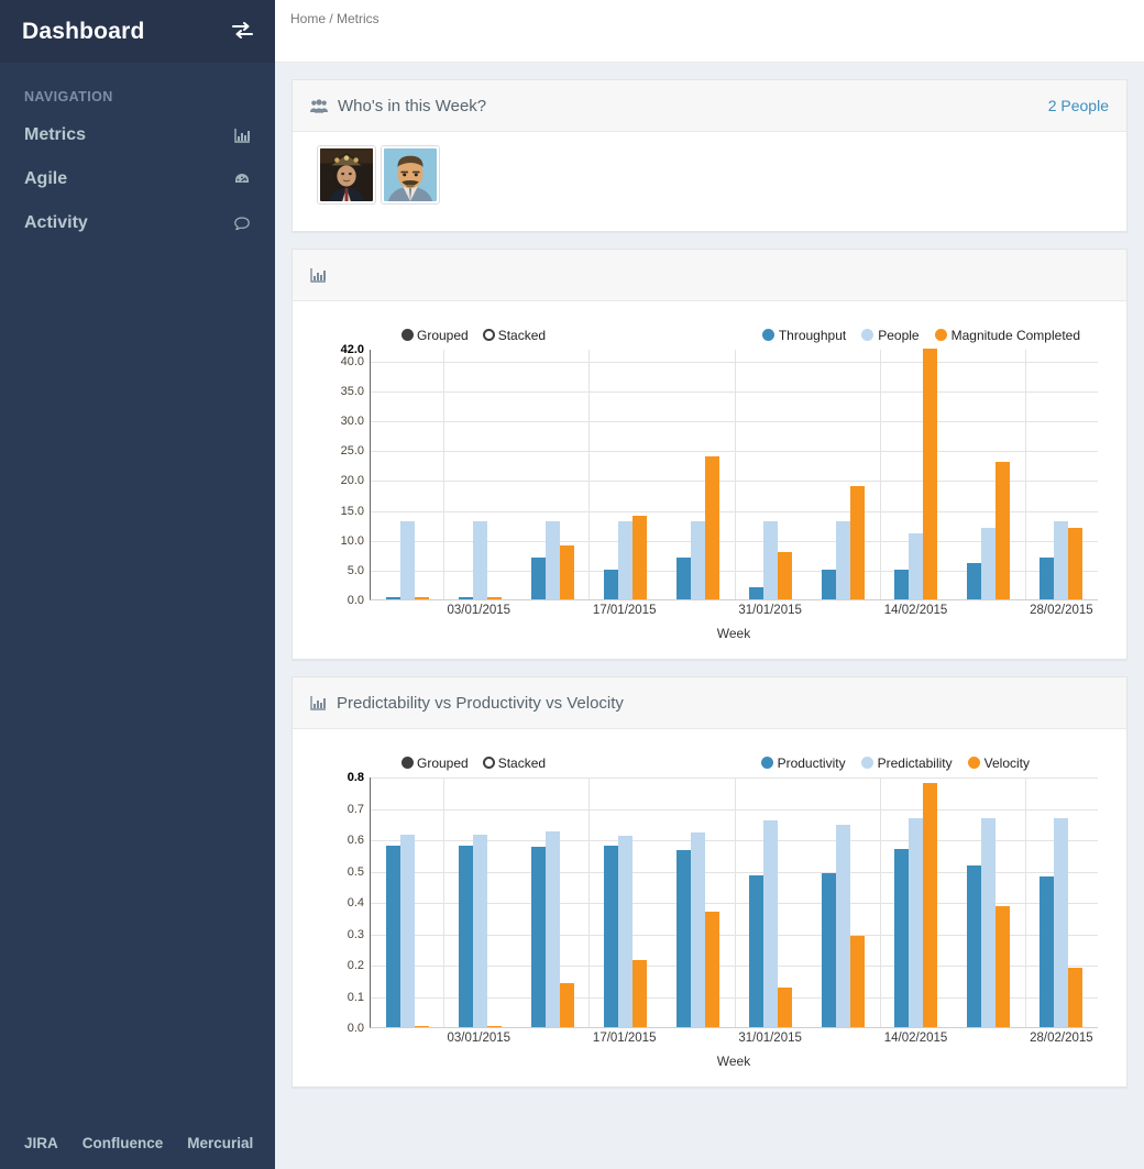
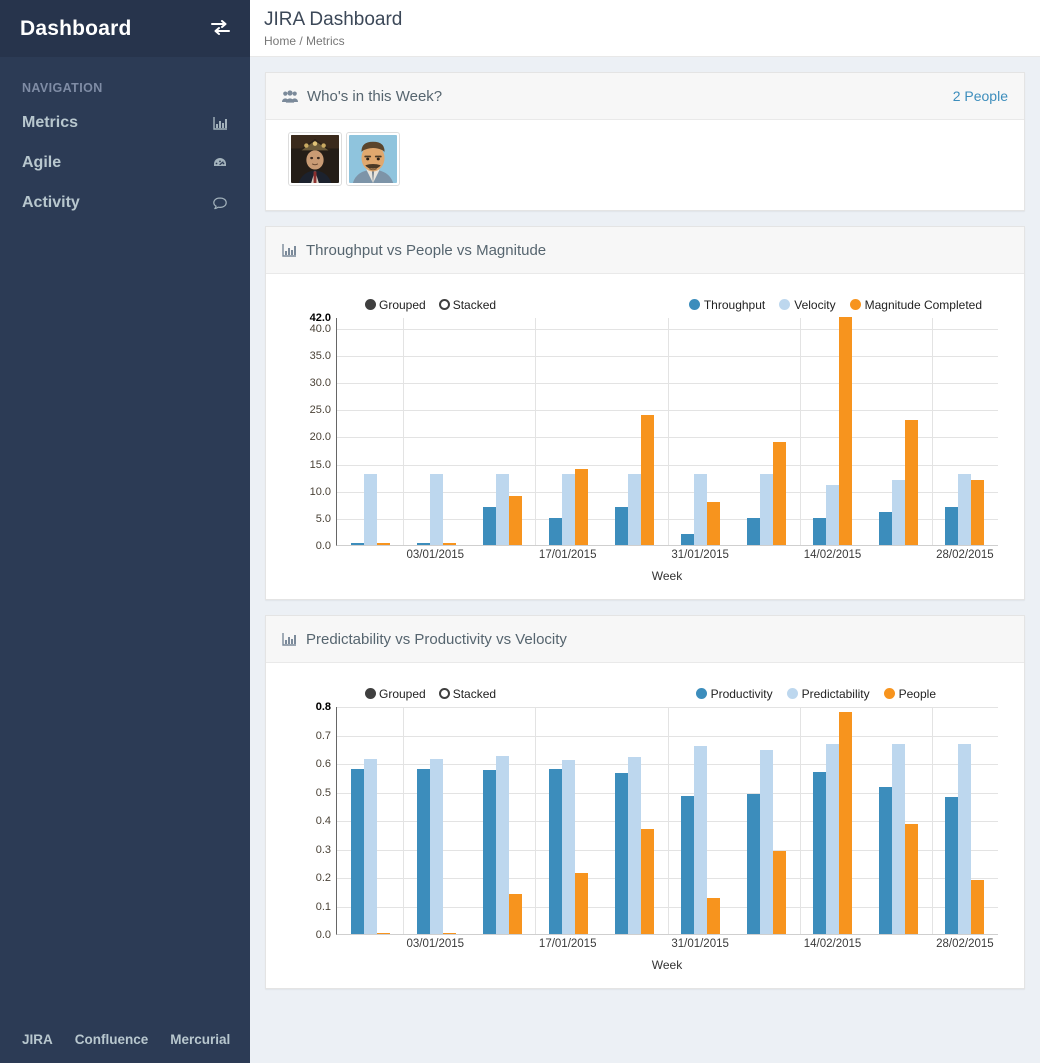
  Dashboard
  NAVIGATION
  Metrics
  Agile
  Activity
  JIRA
  Confluence
  Mercurial
+ JIRA Dashboard
  Home / Metrics
  Who's in this Week?
  2 People
+ Throughput vs People vs Magnitude
  Grouped
  Stacked
  Throughput
- People
+ Velocity
  Magnitude Completed
  0.0
  5.0
  10.0
  15.0
  20.0
  25.0
  30.0
  35.0
  40.0
  42.0
  03/01/2015
  17/01/2015
  31/01/2015
  14/02/2015
  28/02/2015
  Week
  Predictability vs Productivity vs Velocity
  Grouped
  Stacked
  Productivity
  Predictability
- Velocity
+ People
  0.0
  0.1
  0.2
  0.3
  0.4
  0.5
  0.6
  0.7
  0.8
  03/01/2015
  17/01/2015
  31/01/2015
  14/02/2015
  28/02/2015
  Week
